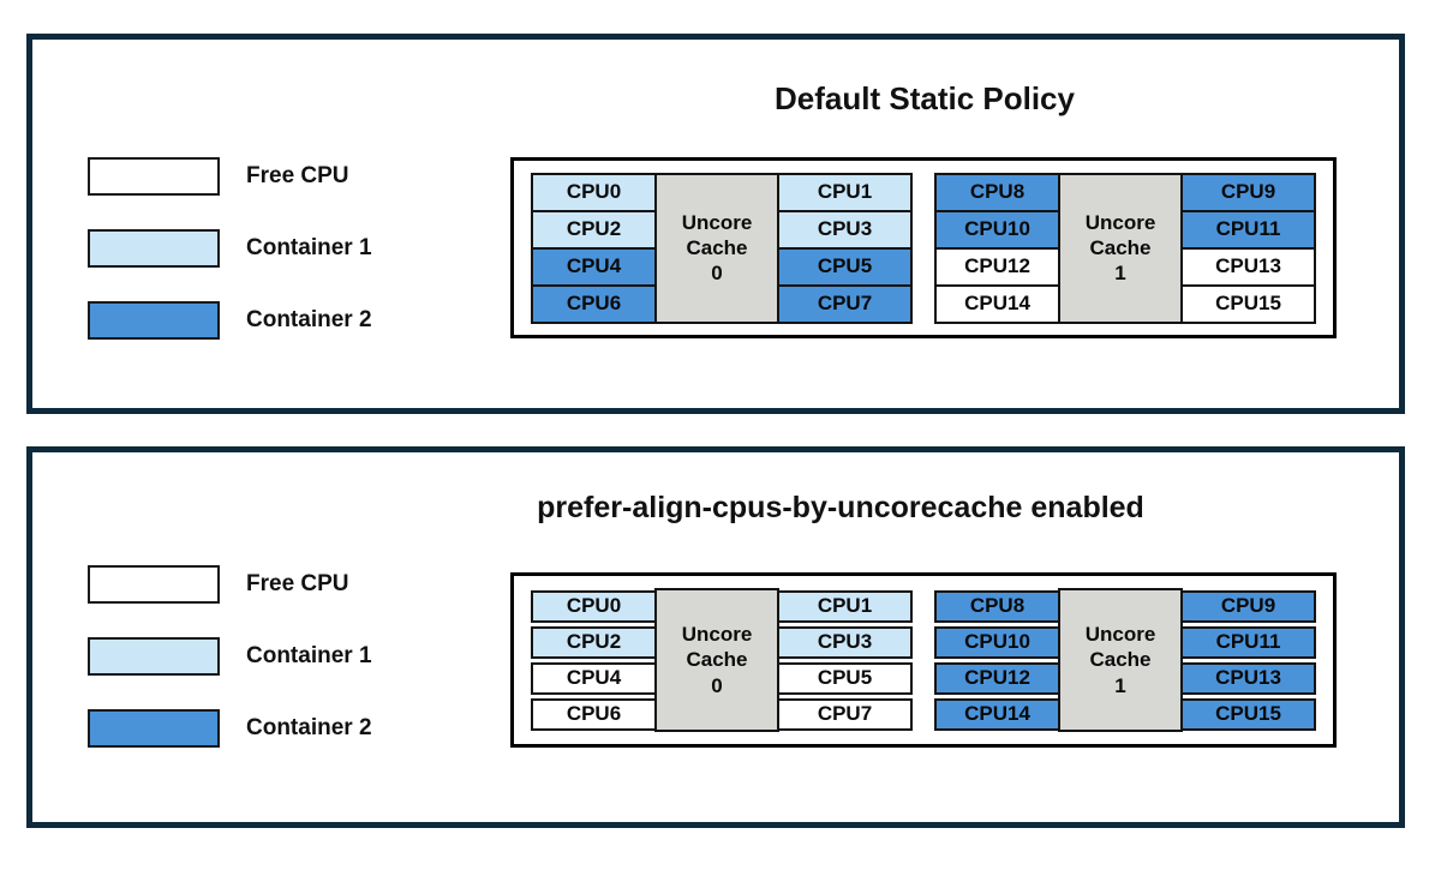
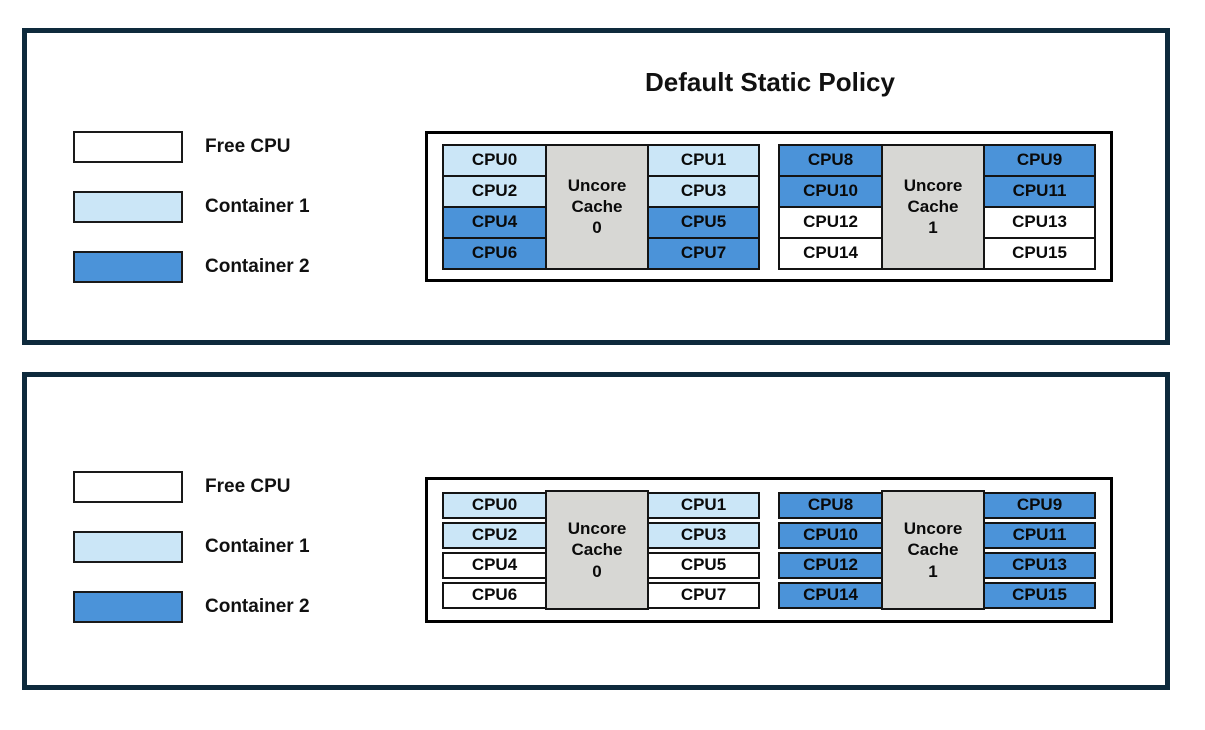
  Default Static Policy
  Free CPU
  Container 1
  Container 2
  CPU0
  CPU2
  CPU4
  CPU6
  Uncore
  Cache
  0
  CPU1
  CPU3
  CPU5
  CPU7
  CPU8
  CPU10
  CPU12
  CPU14
  Uncore
  Cache
  1
  CPU9
  CPU11
  CPU13
  CPU15
- prefer-align-cpus-by-uncorecache enabled
  Free CPU
  Container 1
  Container 2
  CPU0
  CPU2
  CPU4
  CPU6
  Uncore
  Cache
  0
  CPU1
  CPU3
  CPU5
  CPU7
  CPU8
  CPU10
  CPU12
  CPU14
  Uncore
  Cache
  1
  CPU9
  CPU11
  CPU13
  CPU15
